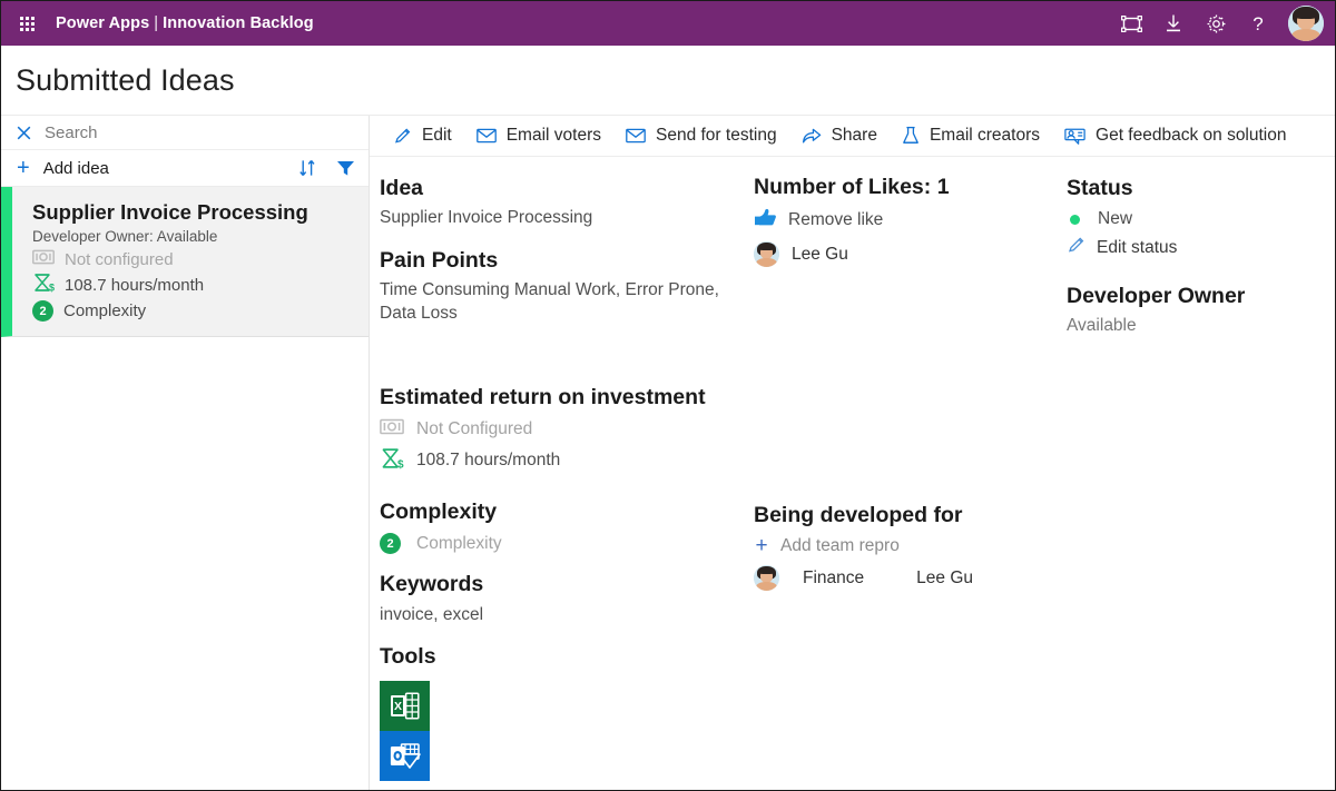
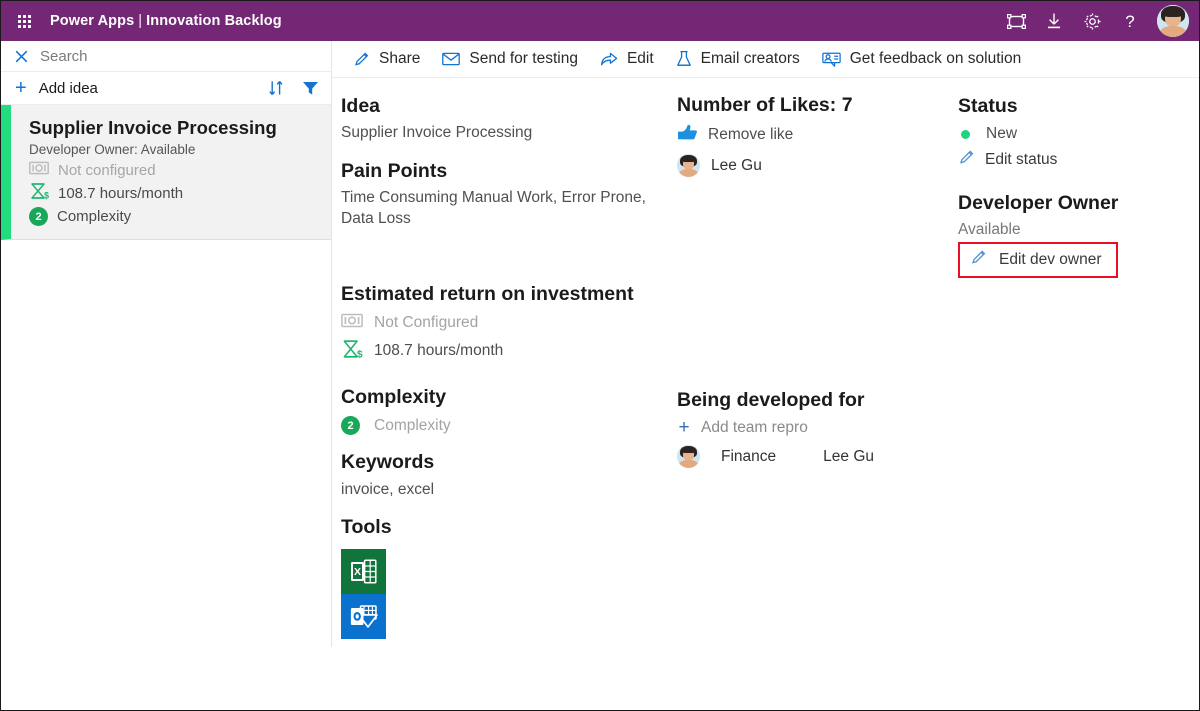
  Power Apps | Innovation Backlog
  ?
- Submitted Ideas
  Search
  +
  Add idea
  Supplier Invoice Processing
  Developer Owner: Available
  Not configured
  $
  108.7 hours/month
  2
  Complexity
- Edit
+ Share
- Email voters
  Send for testing
- Share
+ Edit
  Email creators
  Get feedback on solution
  Idea
  Supplier Invoice Processing
  Pain Points
  Time Consuming Manual Work, Error Prone, Data Loss
  Estimated return on investment
  Not Configured
  $
  108.7 hours/month
  Complexity
  2
  Complexity
  Keywords
  invoice, excel
  Tools
  X
- Number of Likes: 1
+ Number of Likes: 7
  Remove like
  Lee Gu
  Being developed for
  +
  Add team repro
  Finance
  Lee Gu
  Status
  New
  Edit status
  Developer Owner
  Available
+ Edit dev owner
